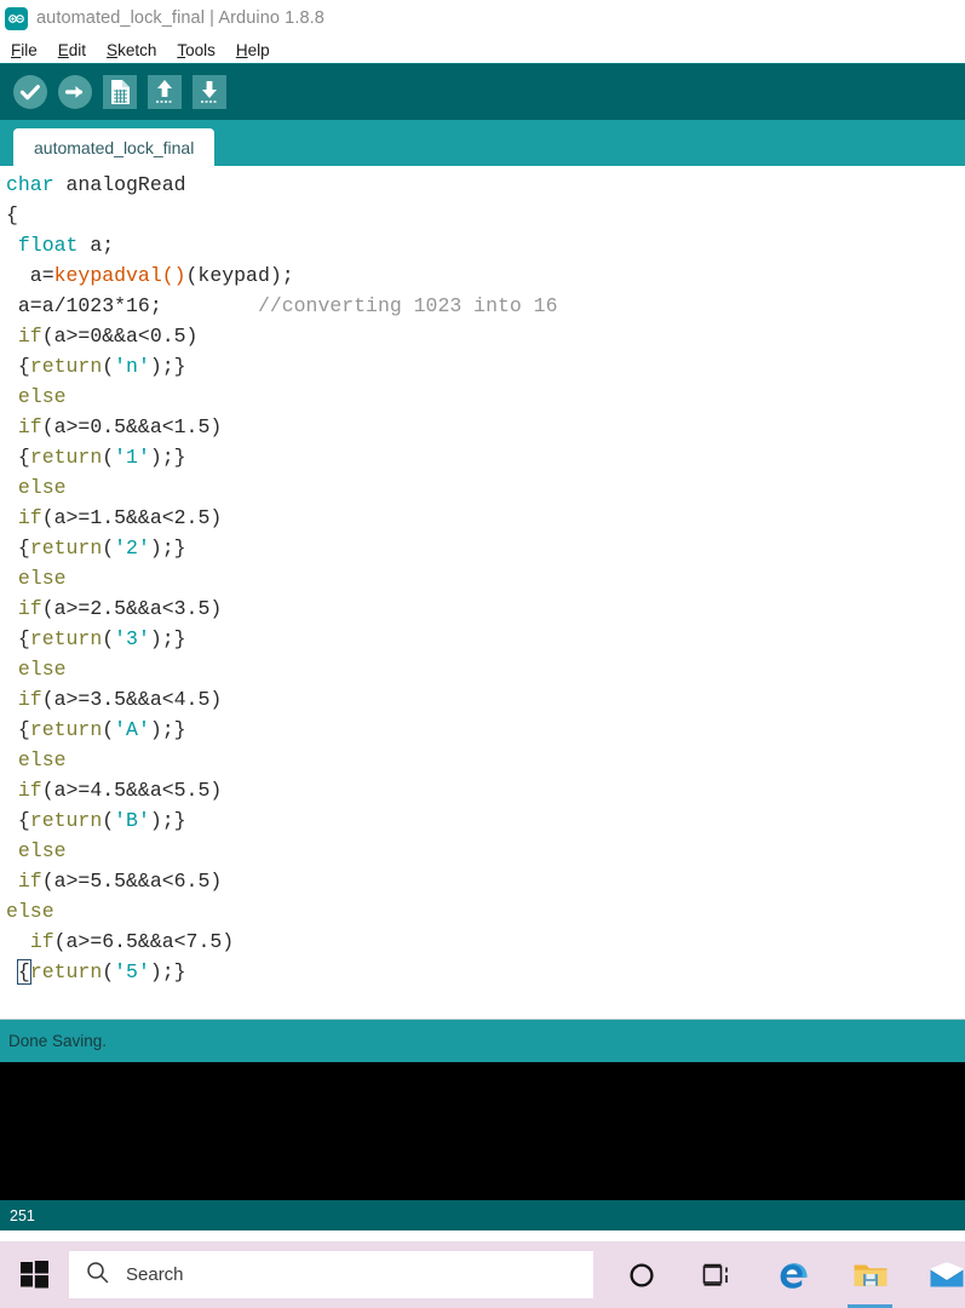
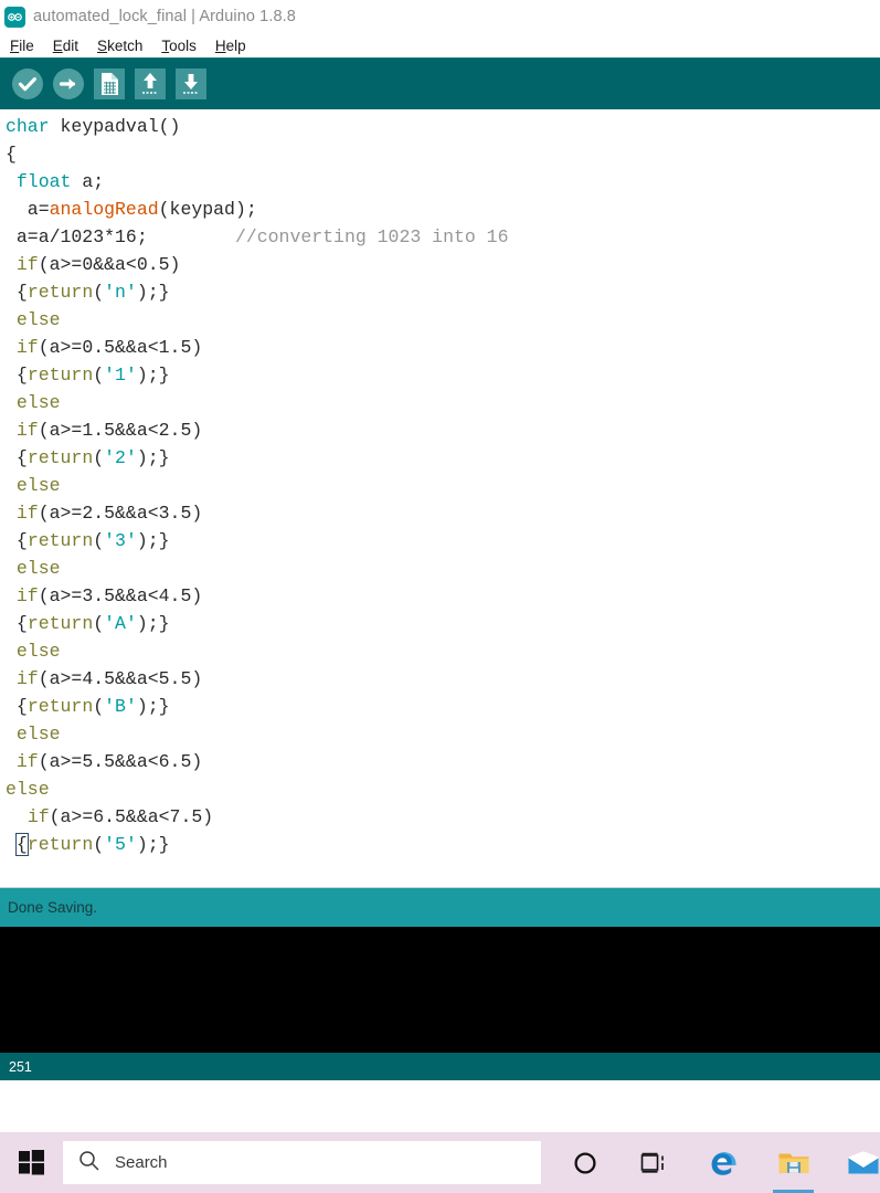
  automated_lock_final | Arduino 1.8.8
  File
  Edit
  Sketch
  Tools
  Help
- automated_lock_final
- char analogRead
+ char keypadval()
  {
  float a;
- a=keypadval()(keypad);
+ a=analogRead(keypad);
  a=a/1023*16; //converting 1023 into 16
  if(a>=0&&a<0.5)
  {return('n');}
  else
  if(a>=0.5&&a<1.5)
  {return('1');}
  else
  if(a>=1.5&&a<2.5)
  {return('2');}
  else
  if(a>=2.5&&a<3.5)
  {return('3');}
  else
  if(a>=3.5&&a<4.5)
  {return('A');}
  else
  if(a>=4.5&&a<5.5)
  {return('B');}
  else
  if(a>=5.5&&a<6.5)
  else
  if(a>=6.5&&a<7.5)
  {return('5');}
  Done Saving.
  251
  Search
